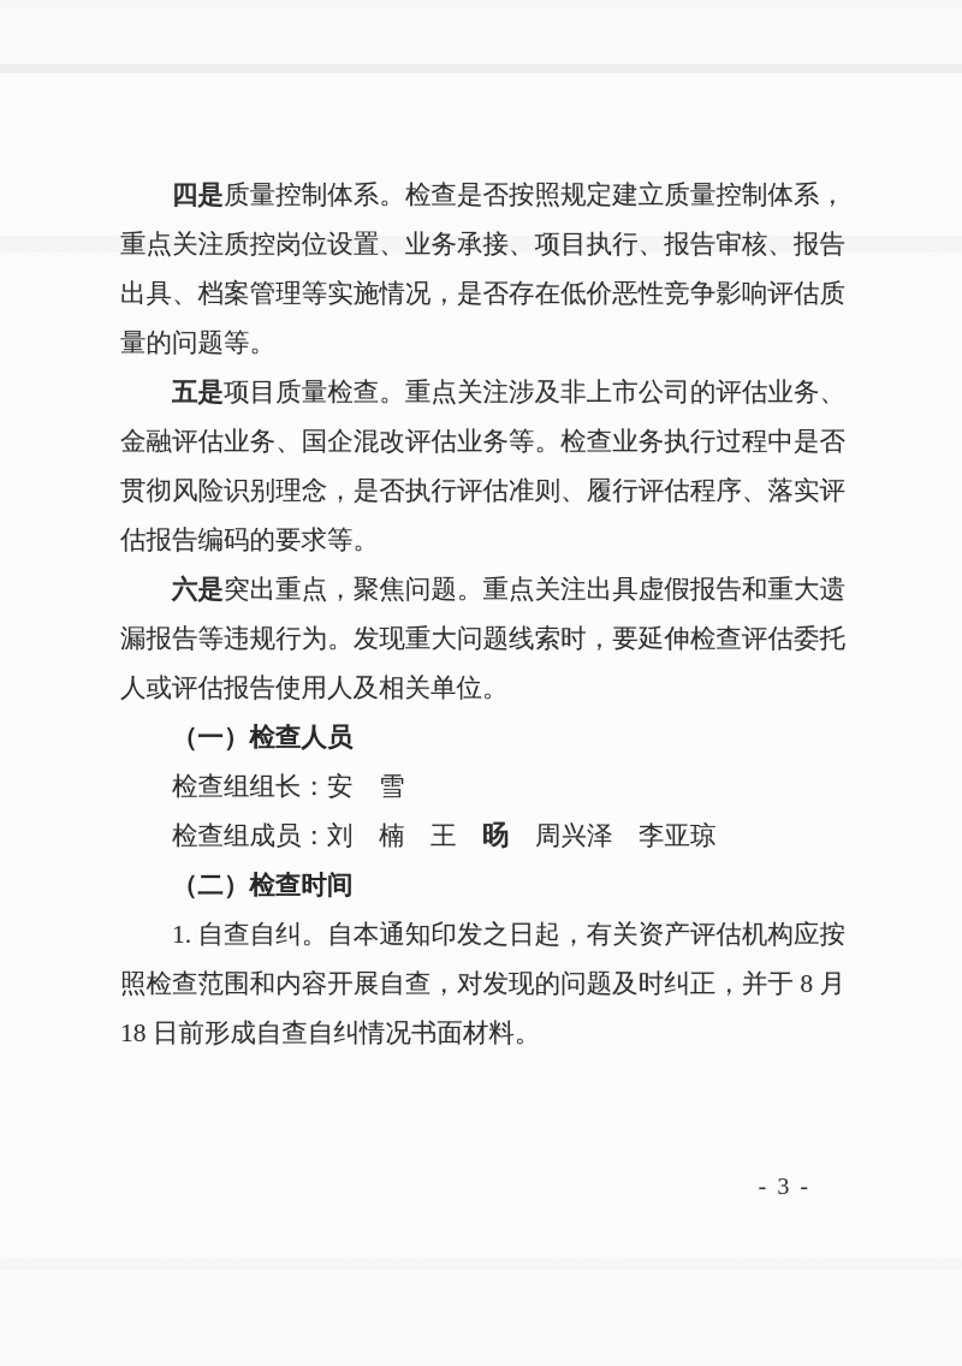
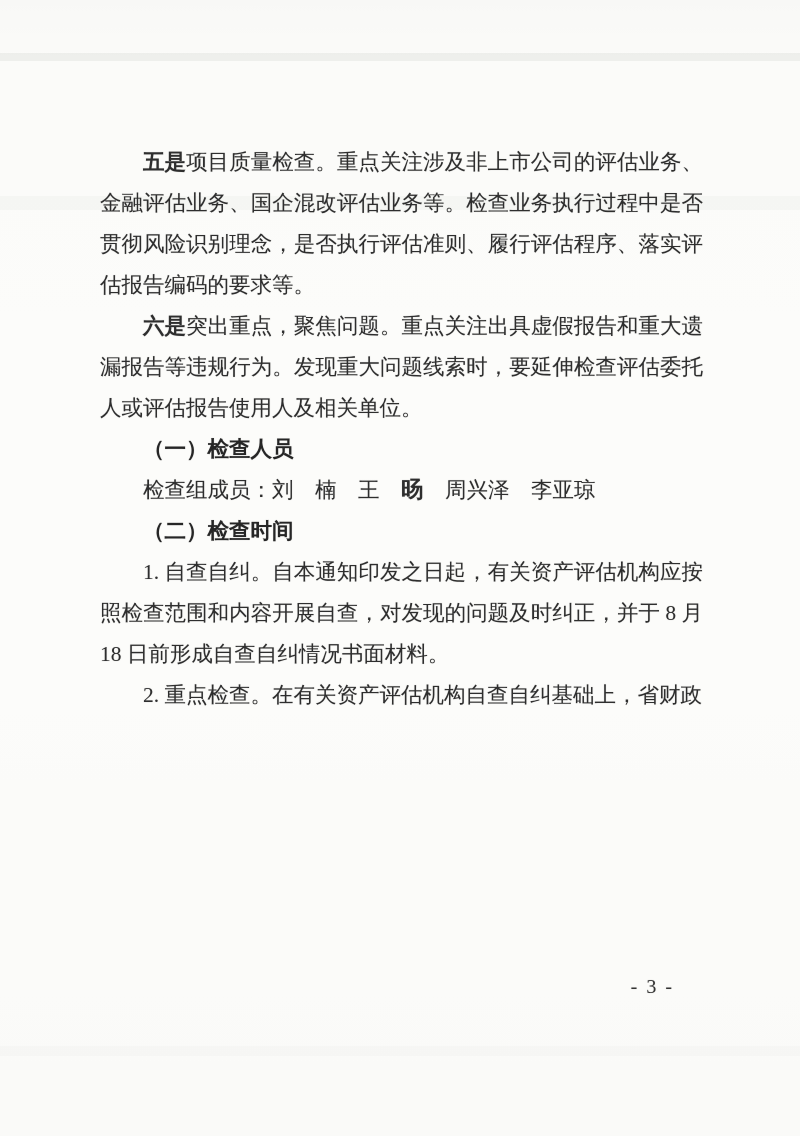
- 四是质量控制体系。检查是否按照规定建立质量控制体系，重点关注质控岗位设置、业务承接、项目执行、报告审核、报告出具、档案管理等实施情况，是否存在低价恶性竞争影响评估质量的问题等。
  五是项目质量检查。重点关注涉及非上市公司的评估业务、金融评估业务、国企混改评估业务等。检查业务执行过程中是否贯彻风险识别理念，是否执行评估准则、履行评估程序、落实评估报告编码的要求等。
  六是突出重点，聚焦问题。重点关注出具虚假报告和重大遗漏报告等违规行为。发现重大问题线索时，要延伸检查评估委托人或评估报告使用人及相关单位。
  （一）检查人员
- 检查组组长：安 雪
  检查组成员：刘 楠 王 旸 周兴泽 李亚琼
  （二）检查时间
  1. 自查自纠。自本通知印发之日起，有关资产评估机构应按照检查范围和内容开展自查，对发现的问题及时纠正，并于 8 月 18 日前形成自查自纠情况书面材料。
+ 2. 重点检查。在有关资产评估机构自查自纠基础上，省财政
  - 3 -
